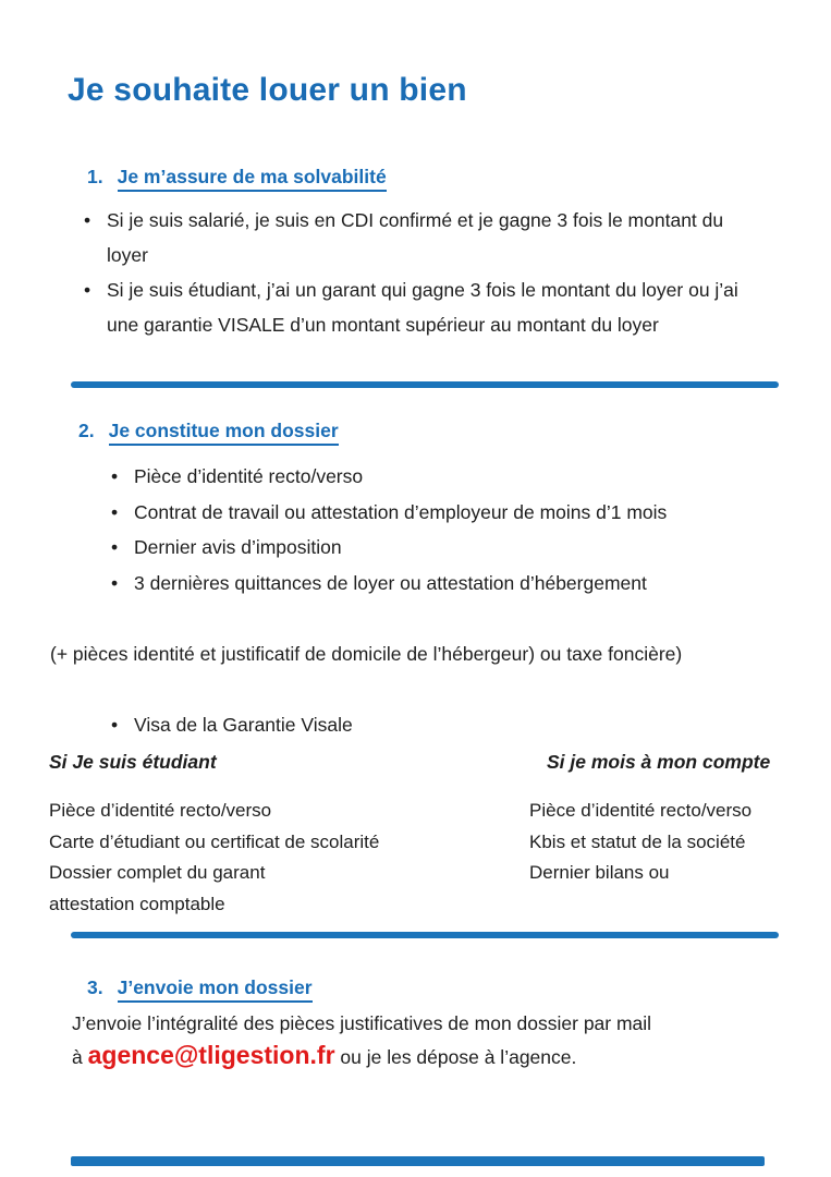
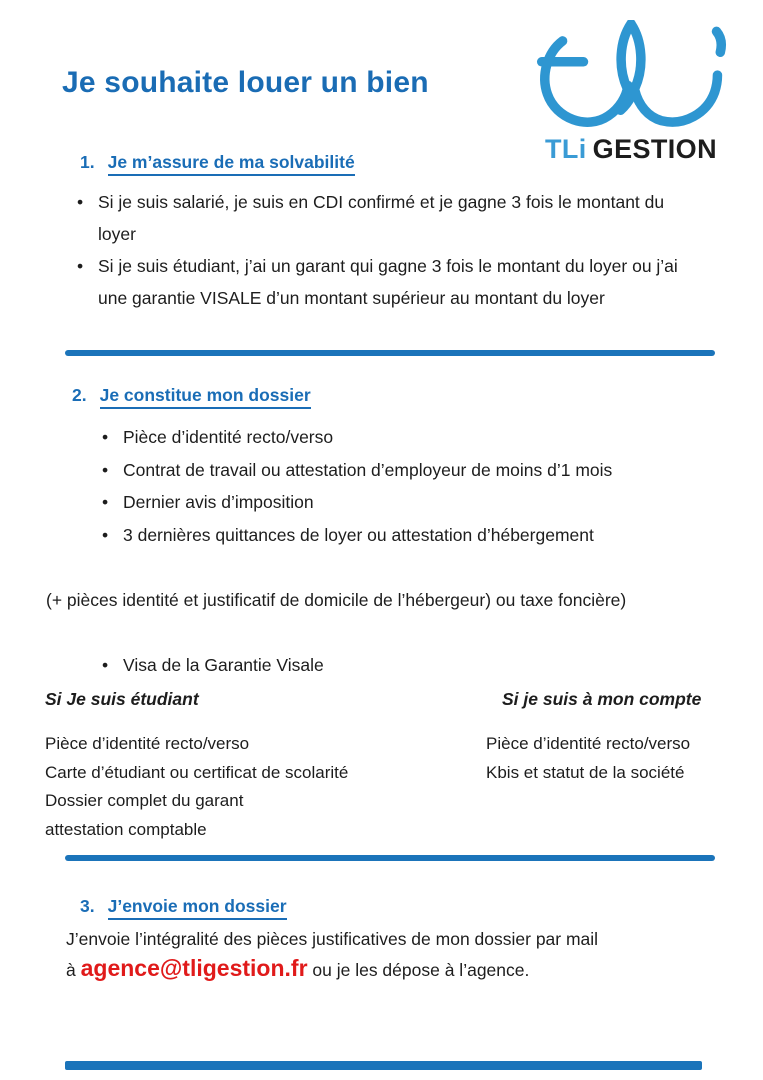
  Je souhaite louer un bien
+ TLi GESTION
  1. Je m’assure de ma solvabilité
  Si je suis salarié, je suis en CDI confirmé et je gagne 3 fois le montant du loyer
  Si je suis étudiant, j’ai un garant qui gagne 3 fois le montant du loyer ou j’ai une garantie VISALE d’un montant supérieur au montant du loyer
  2. Je constitue mon dossier
  Pièce d’identité recto/verso
  Contrat de travail ou attestation d’employeur de moins d’1 mois
  Dernier avis d’imposition
  3 dernières quittances de loyer ou attestation d’hébergement
  (+ pièces identité et justificatif de domicile de l’hébergeur) ou taxe foncière)
  Visa de la Garantie Visale
  Si Je suis étudiant
- Si je mois à mon compte
+ Si je suis à mon compte
  Pièce d’identité recto/verso
  Carte d’étudiant ou certificat de scolarité
  Dossier complet du garant
  attestation comptable
  Pièce d’identité recto/verso
  Kbis et statut de la société
- Dernier bilans ou
  3. J’envoie mon dossier
  J’envoie l’intégralité des pièces justificatives de mon dossier par mail
  à agence@tligestion.fr ou je les dépose à l’agence.
